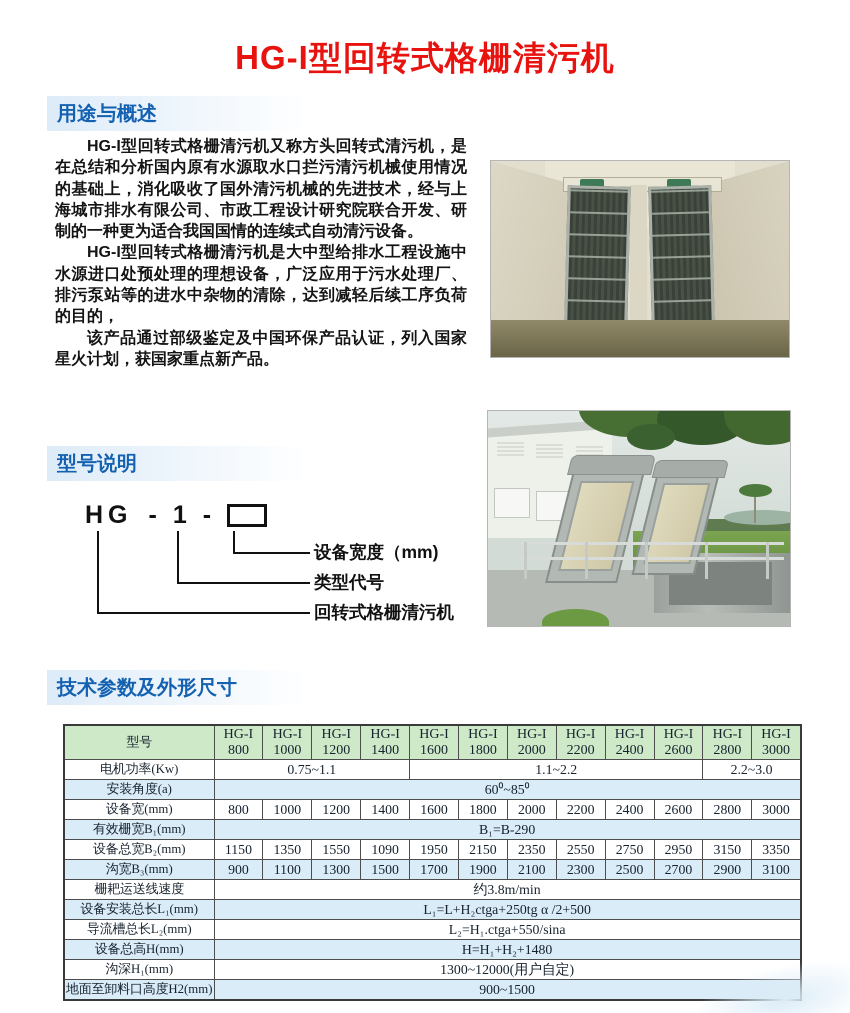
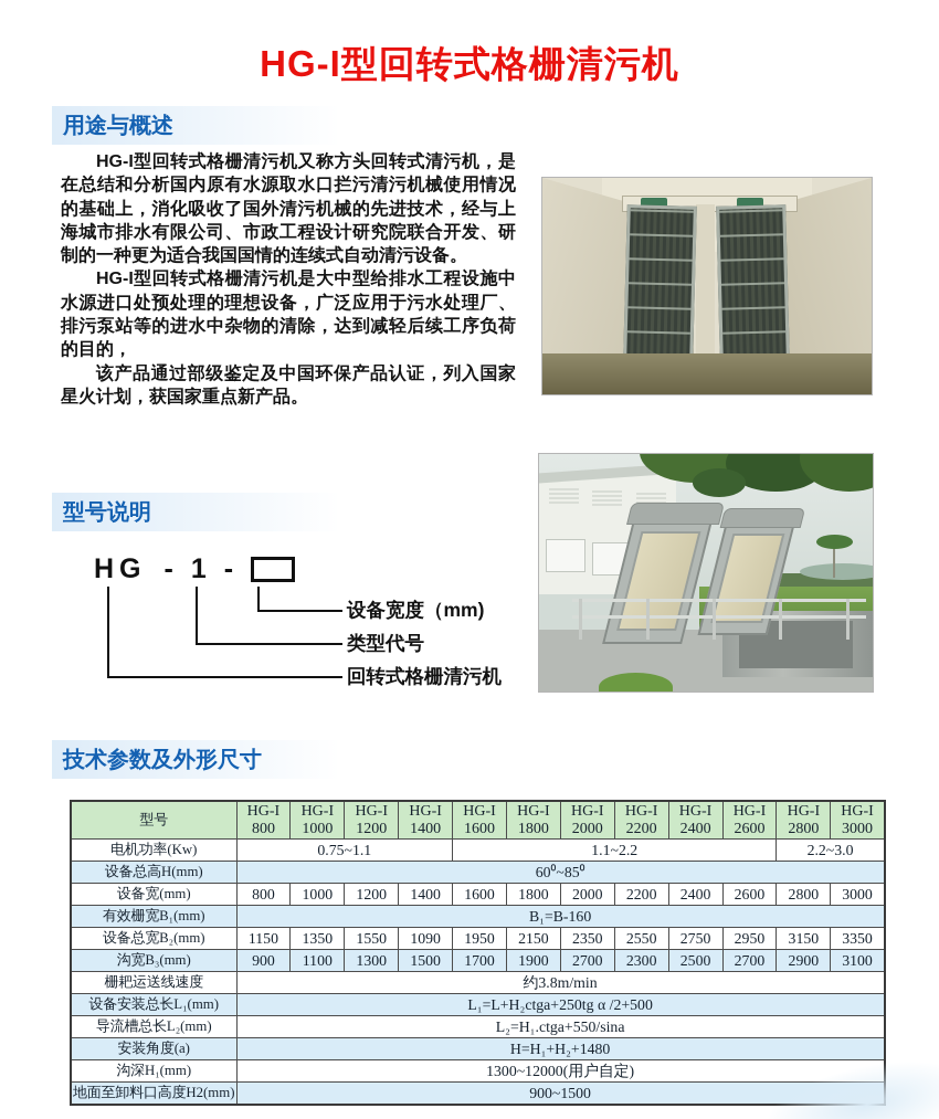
  HG-I型回转式格栅清污机
  用途与概述
  HG-I型回转式格栅清污机又称方头回转式清污机，是在总结和分析国内原有水源取水口拦污清污机械使用情况的基础上，消化吸收了国外清污机械的先进技术，经与上海城市排水有限公司、市政工程设计研究院联合开发、研制的一种更为适合我国国情的连续式自动清污设备。
  HG-I型回转式格栅清污机是大中型给排水工程设施中水源进口处预处理的理想设备，广泛应用于污水处理厂、排污泵站等的进水中杂物的清除，达到减轻后续工序负荷的目的，
  该产品通过部级鉴定及中国环保产品认证，列入国家星火计划，获国家重点新产品。
  型号说明
  HG
  -
  1
  -
  设备宽度（mm)
  类型代号
  回转式格栅清污机
  技术参数及外形尺寸
  型号	HG-I800	HG-I1000	HG-I1200	HG-I1400	HG-I1600	HG-I1800	HG-I2000	HG-I2200	HG-I2400	HG-I2600	HG-I2800	HG-I3000
  电机功率(Kw)	0.75~1.1	1.1~2.2	2.2~3.0
- 安装角度(a)	60⁰~85⁰
+ 设备总高H(mm)	60⁰~85⁰
  设备宽(mm)	800	1000	1200	1400	1600	1800	2000	2200	2400	2600	2800	3000
- 有效栅宽B₁(mm)	B₁=B-290
+ 有效栅宽B₁(mm)	B₁=B-160
  设备总宽B₂(mm)	1150	1350	1550	1090	1950	2150	2350	2550	2750	2950	3150	3350
- 沟宽B₃(mm)	900	1100	1300	1500	1700	1900	2100	2300	2500	2700	2900	3100
+ 沟宽B₃(mm)	900	1100	1300	1500	1700	1900	2700	2300	2500	2700	2900	3100
  栅耙运送线速度	约3.8m/min
  设备安装总长L₁(mm)	L₁=L+H₂ctga+250tg α /2+500
  导流槽总长L₂(mm)	L₂=H₁.ctga+550/sina
- 设备总高H(mm)	H=H₁+H₂+1480
+ 安装角度(a)	H=H₁+H₂+1480
  沟深H₁(mm)	1300~12000(用户自定)
  地面至卸料口高度H2(mm)	900~1500
